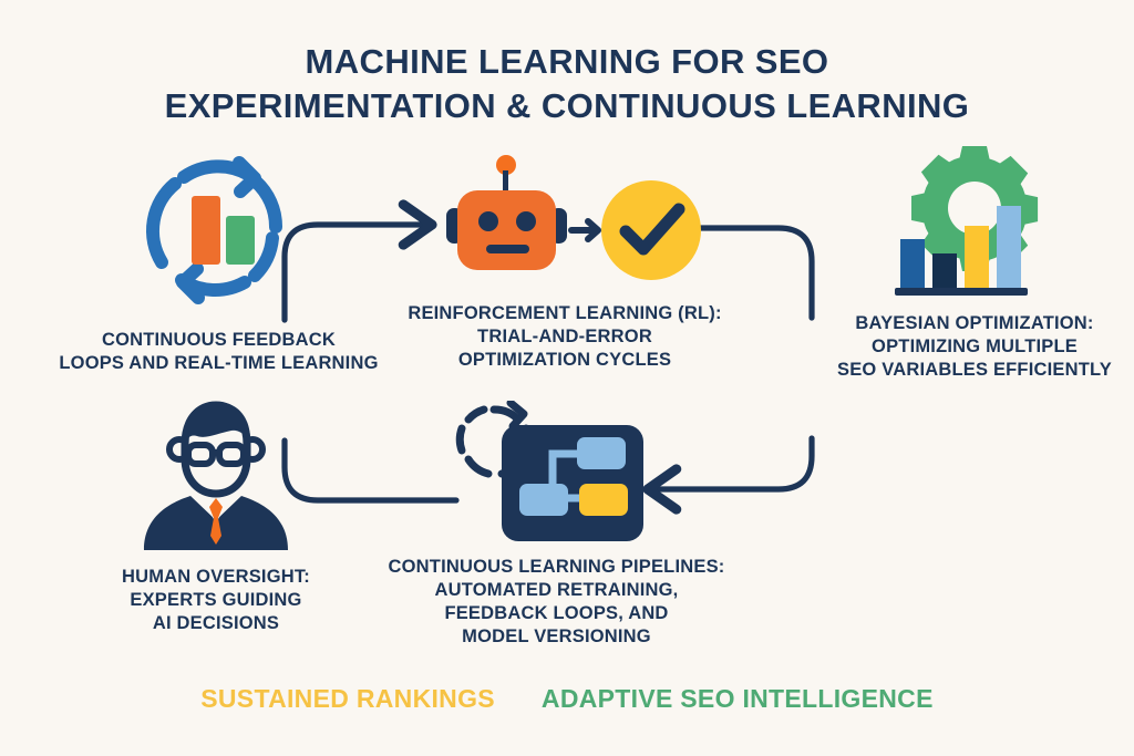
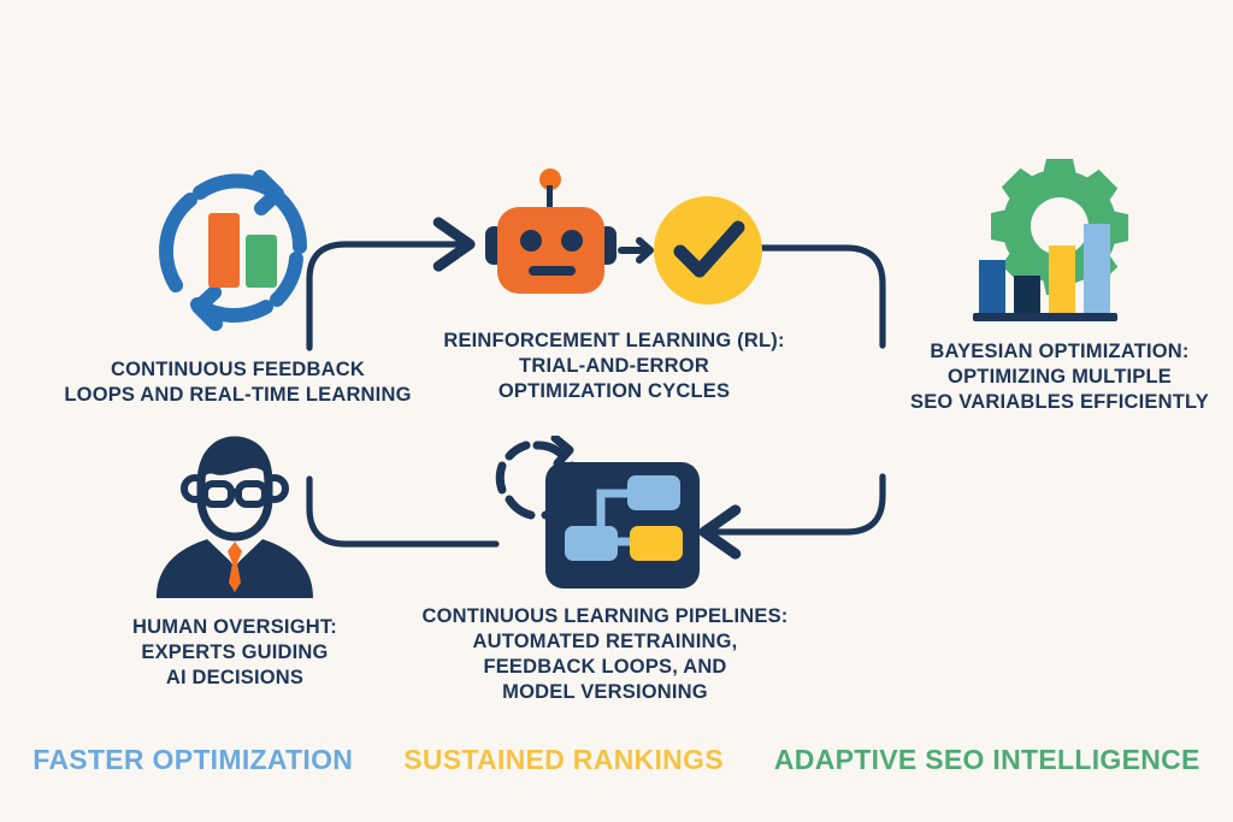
- MACHINE LEARNING FOR SEO
- EXPERIMENTATION & CONTINUOUS LEARNING
  CONTINUOUS FEEDBACK
  LOOPS AND REAL-TIME LEARNING
  REINFORCEMENT LEARNING (RL):
  TRIAL-AND-ERROR
  OPTIMIZATION CYCLES
  BAYESIAN OPTIMIZATION:
  OPTIMIZING MULTIPLE
  SEO VARIABLES EFFICIENTLY
  HUMAN OVERSIGHT:
  EXPERTS GUIDING
  AI DECISIONS
  CONTINUOUS LEARNING PIPELINES:
  AUTOMATED RETRAINING,
  FEEDBACK LOOPS, AND
  MODEL VERSIONING
+ FASTER OPTIMIZATION
  SUSTAINED RANKINGS
  ADAPTIVE SEO INTELLIGENCE
